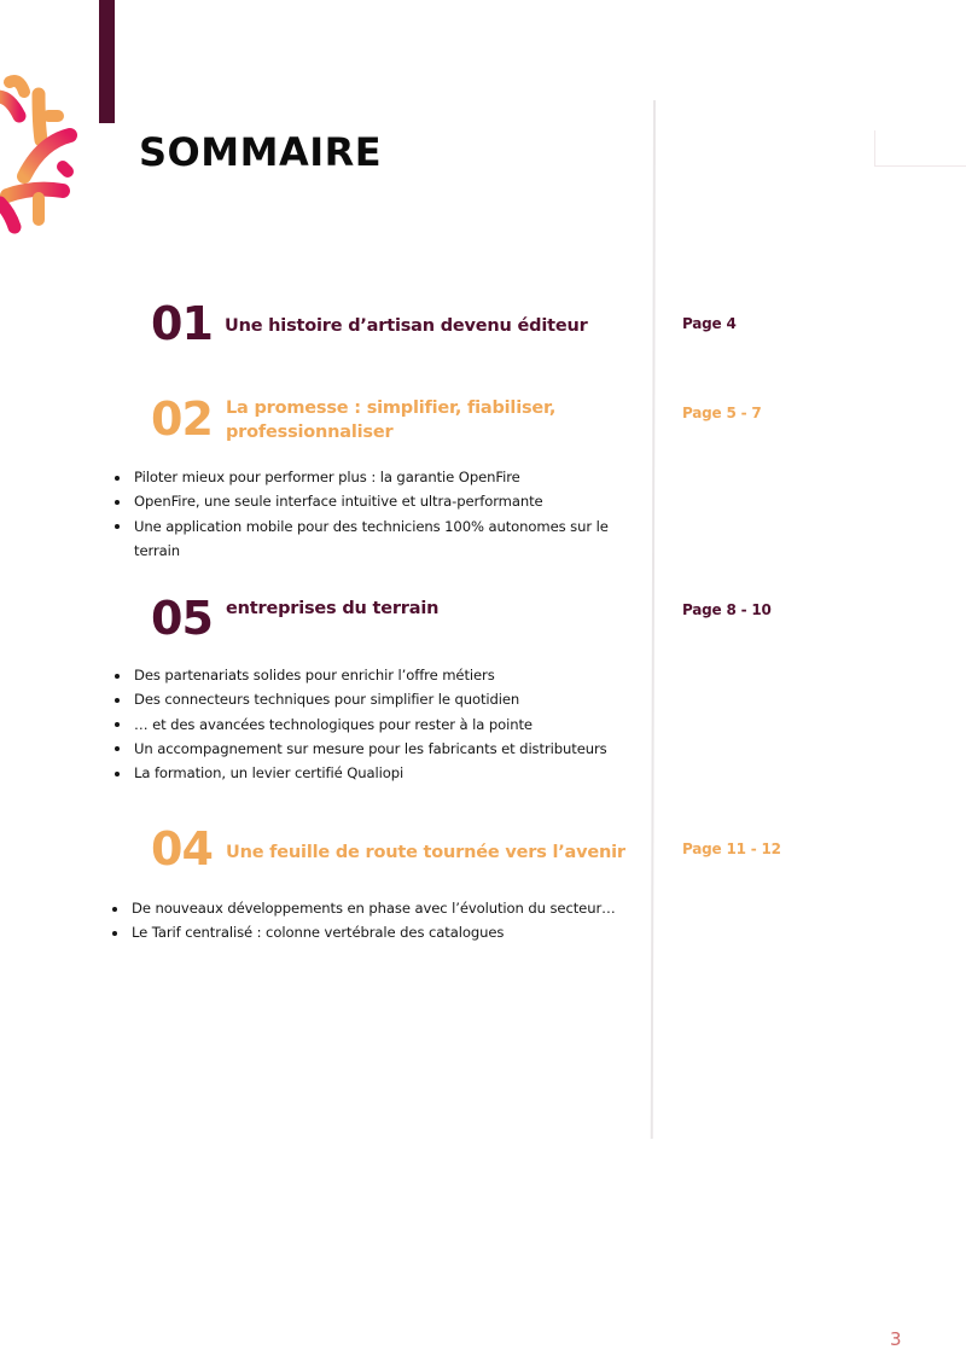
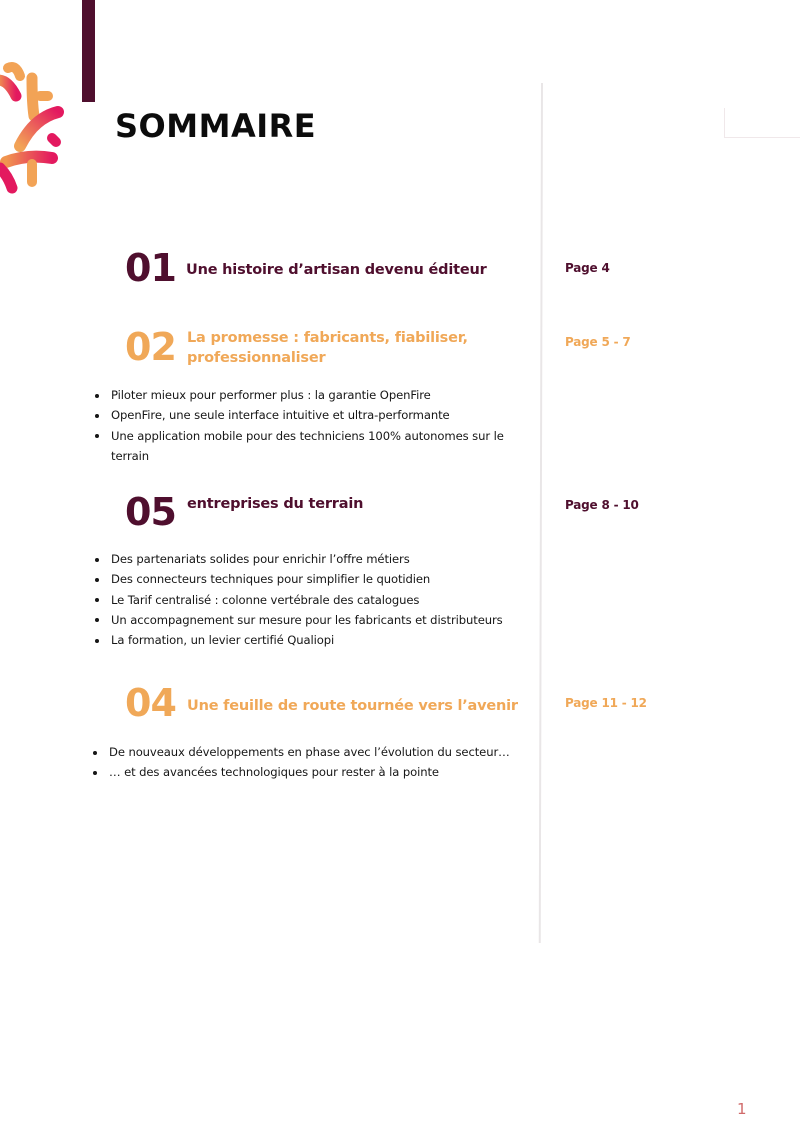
  SOMMAIRE
  01
  Une histoire d’artisan devenu éditeur
  Page 4
  02
- La promesse : simplifier, fiabiliser,
+ La promesse : fabricants, fiabiliser,
  professionnaliser
  Page 5 - 7
  Piloter mieux pour performer plus : la garantie OpenFire
  OpenFire, une seule interface intuitive et ultra-performante
  Une application mobile pour des techniciens 100% autonomes sur le terrain
  05
  entreprises du terrain
  Page 8 - 10
  Des partenariats solides pour enrichir l’offre métiers
  Des connecteurs techniques pour simplifier le quotidien
- … et des avancées technologiques pour rester à la pointe
+ Le Tarif centralisé : colonne vertébrale des catalogues
  Un accompagnement sur mesure pour les fabricants et distributeurs
  La formation, un levier certifié Qualiopi
  04
  Une feuille de route tournée vers l’avenir
  Page 11 - 12
  De nouveaux développements en phase avec l’évolution du secteur…
- Le Tarif centralisé : colonne vertébrale des catalogues
+ … et des avancées technologiques pour rester à la pointe
- 3
+ 1
